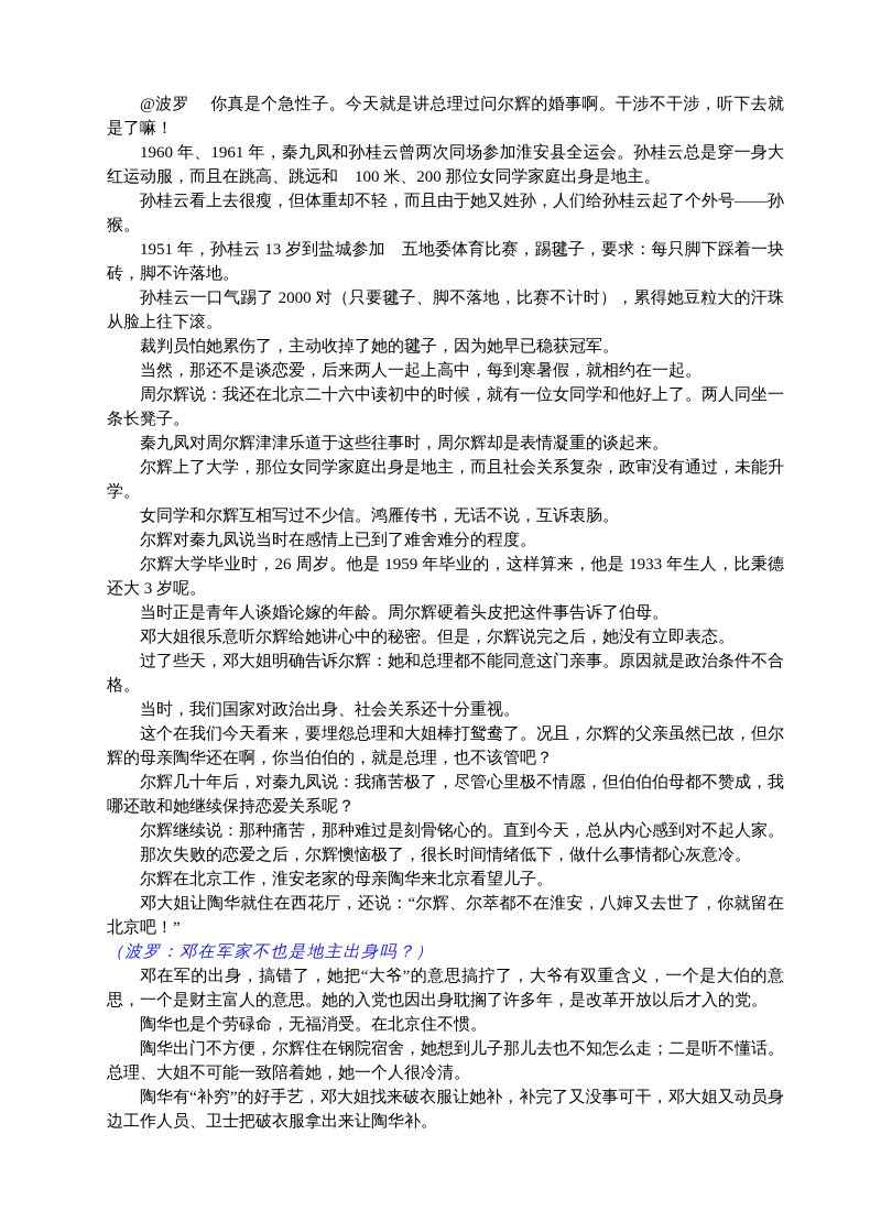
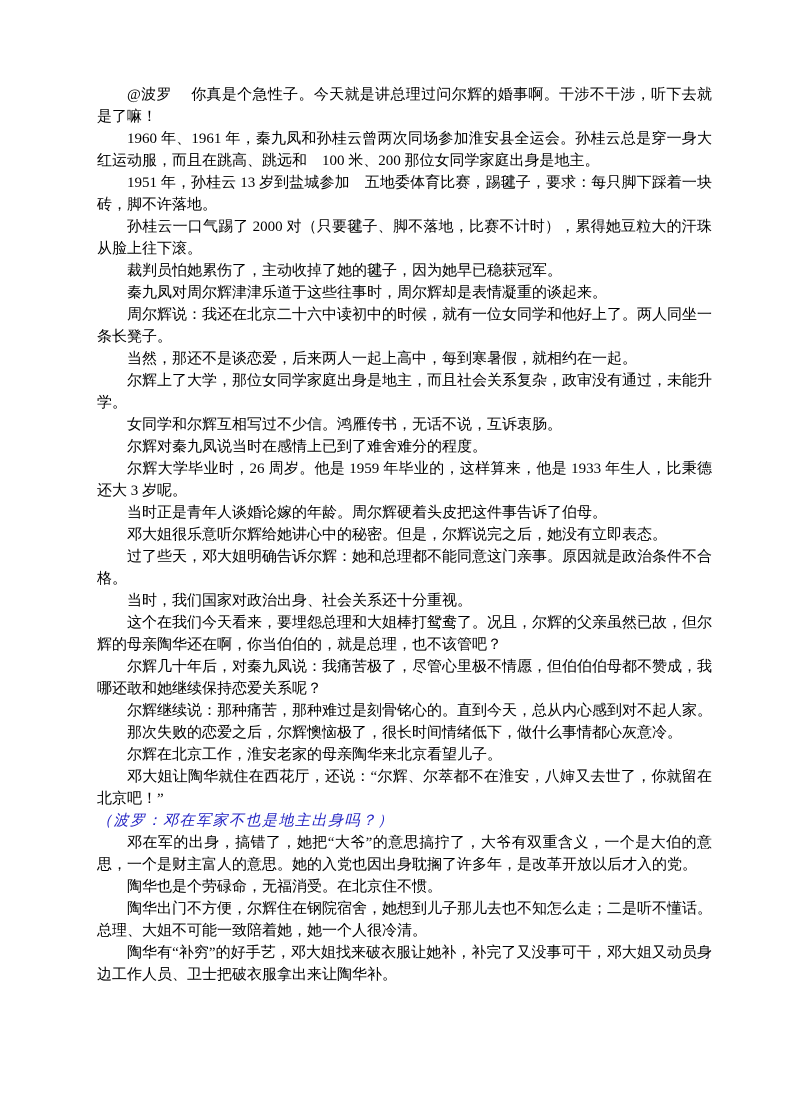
  @波罗 你真是个急性子。今天就是讲总理过问尔辉的婚事啊。干涉不干涉，听下去就是了嘛！
  1960 年、1961 年，秦九凤和孙桂云曾两次同场参加淮安县全运会。孙桂云总是穿一身大红运动服，而且在跳高、跳远和 100 米、200 那位女同学家庭出身是地主。
- 孙桂云看上去很瘦，但体重却不轻，而且由于她又姓孙，人们给孙桂云起了个外号——孙猴。
  1951 年，孙桂云 13 岁到盐城参加 五地委体育比赛，踢毽子，要求：每只脚下踩着一块砖，脚不许落地。
  孙桂云一口气踢了 2000 对（只要毽子、脚不落地，比赛不计时），累得她豆粒大的汗珠从脸上往下滚。
  裁判员怕她累伤了，主动收掉了她的毽子，因为她早已稳获冠军。
- 当然，那还不是谈恋爱，后来两人一起上高中，每到寒暑假，就相约在一起。
+ 秦九凤对周尔辉津津乐道于这些往事时，周尔辉却是表情凝重的谈起来。
  周尔辉说：我还在北京二十六中读初中的时候，就有一位女同学和他好上了。两人同坐一条长凳子。
- 秦九凤对周尔辉津津乐道于这些往事时，周尔辉却是表情凝重的谈起来。
+ 当然，那还不是谈恋爱，后来两人一起上高中，每到寒暑假，就相约在一起。
  尔辉上了大学，那位女同学家庭出身是地主，而且社会关系复杂，政审没有通过，未能升学。
  女同学和尔辉互相写过不少信。鸿雁传书，无话不说，互诉衷肠。
  尔辉对秦九凤说当时在感情上已到了难舍难分的程度。
  尔辉大学毕业时，26 周岁。他是 1959 年毕业的，这样算来，他是 1933 年生人，比秉德还大 3 岁呢。
  当时正是青年人谈婚论嫁的年龄。周尔辉硬着头皮把这件事告诉了伯母。
  邓大姐很乐意听尔辉给她讲心中的秘密。但是，尔辉说完之后，她没有立即表态。
  过了些天，邓大姐明确告诉尔辉：她和总理都不能同意这门亲事。原因就是政治条件不合格。
  当时，我们国家对政治出身、社会关系还十分重视。
  这个在我们今天看来，要埋怨总理和大姐棒打鸳鸯了。况且，尔辉的父亲虽然已故，但尔辉的母亲陶华还在啊，你当伯伯的，就是总理，也不该管吧？
  尔辉几十年后，对秦九凤说：我痛苦极了，尽管心里极不情愿，但伯伯伯母都不赞成，我哪还敢和她继续保持恋爱关系呢？
  尔辉继续说：那种痛苦，那种难过是刻骨铭心的。直到今天，总从内心感到对不起人家。
  那次失败的恋爱之后，尔辉懊恼极了，很长时间情绪低下，做什么事情都心灰意冷。
  尔辉在北京工作，淮安老家的母亲陶华来北京看望儿子。
  邓大姐让陶华就住在西花厅，还说：“尔辉、尔萃都不在淮安，八婶又去世了，你就留在北京吧！”
  （波罗：邓在军家不也是地主出身吗？）
  邓在军的出身，搞错了，她把“大爷”的意思搞拧了，大爷有双重含义，一个是大伯的意思，一个是财主富人的意思。她的入党也因出身耽搁了许多年，是改革开放以后才入的党。
  陶华也是个劳碌命，无福消受。在北京住不惯。
  陶华出门不方便，尔辉住在钢院宿舍，她想到儿子那儿去也不知怎么走；二是听不懂话。总理、大姐不可能一致陪着她，她一个人很冷清。
  陶华有“补穷”的好手艺，邓大姐找来破衣服让她补，补完了又没事可干，邓大姐又动员身边工作人员、卫士把破衣服拿出来让陶华补。
